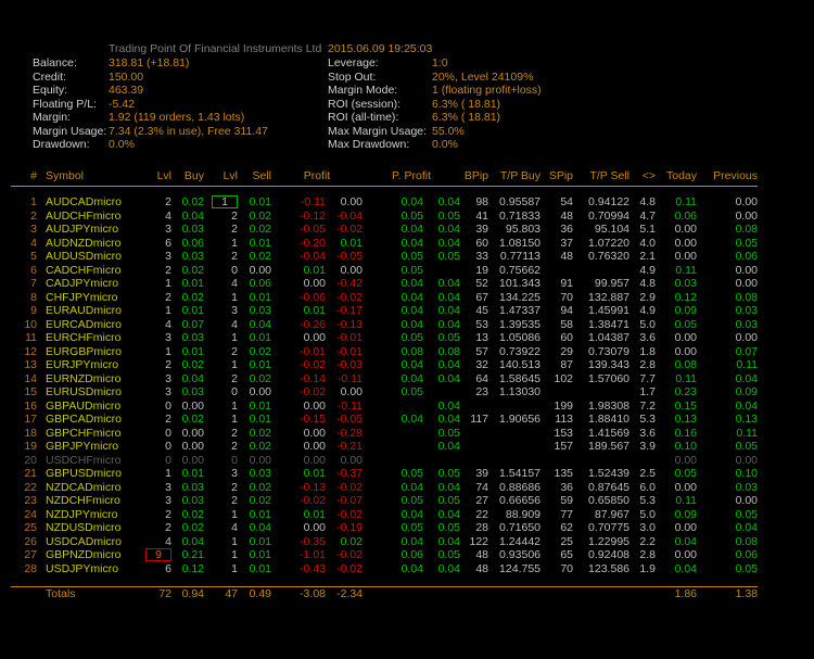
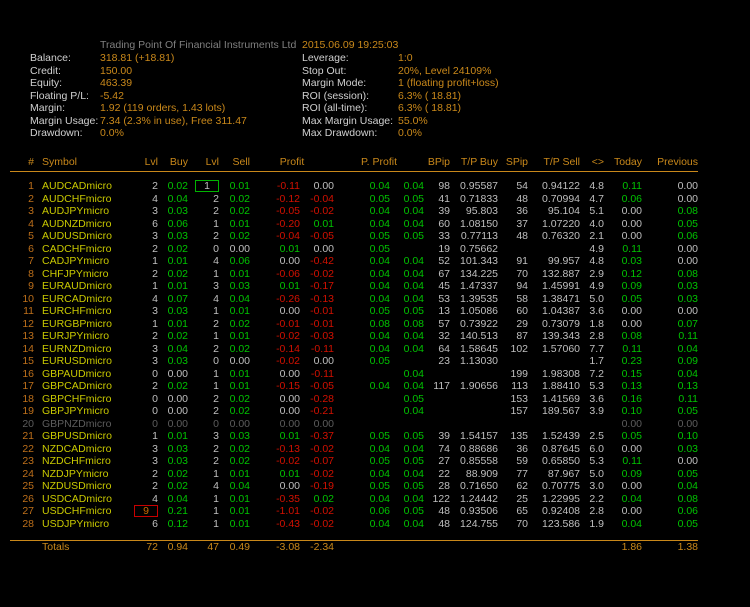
  Trading Point Of Financial Instruments Ltd
  2015.06.09 19:25:03
  Balance:
  318.81 (+18.81)
  Credit:
  150.00
  Equity:
  463.39
  Floating P/L:
  -5.42
  Margin:
  1.92 (119 orders, 1.43 lots)
  Margin Usage:
  7.34 (2.3% in use), Free 311.47
  Drawdown:
  0.0%
  Leverage:
  1:0
  Stop Out:
  20%, Level 24109%
  Margin Mode:
  1 (floating profit+loss)
  ROI (session):
  6.3% ( 18.81)
  ROI (all-time):
  6.3% ( 18.81)
  Max Margin Usage:
  55.0%
  Max Drawdown:
  0.0%
  #	Symbol	Lvl	Buy	Lvl	Sell	Profit	P. Profit	BPip	T/P Buy	SPip	T/P Sell	<>	Today	Previous
  1	AUDCADmicro	2	0.02	1	0.01	-0.11	0.00	0.04	0.04	98	0.95587	54	0.94122	4.8	0.11	0.00
  2	AUDCHFmicro	4	0.04	2	0.02	-0.12	-0.04	0.05	0.05	41	0.71833	48	0.70994	4.7	0.06	0.00
  3	AUDJPYmicro	3	0.03	2	0.02	-0.05	-0.02	0.04	0.04	39	95.803	36	95.104	5.1	0.00	0.08
  4	AUDNZDmicro	6	0.06	1	0.01	-0.20	0.01	0.04	0.04	60	1.08150	37	1.07220	4.0	0.00	0.05
  5	AUDUSDmicro	3	0.03	2	0.02	-0.04	-0.05	0.05	0.05	33	0.77113	48	0.76320	2.1	0.00	0.06
  6	CADCHFmicro	2	0.02	0	0.00	0.01	0.00	0.05		19	0.75662			4.9	0.11	0.00
  7	CADJPYmicro	1	0.01	4	0.06	0.00	-0.42	0.04	0.04	52	101.343	91	99.957	4.8	0.03	0.00
  8	CHFJPYmicro	2	0.02	1	0.01	-0.06	-0.02	0.04	0.04	67	134.225	70	132.887	2.9	0.12	0.08
  9	EURAUDmicro	1	0.01	3	0.03	0.01	-0.17	0.04	0.04	45	1.47337	94	1.45991	4.9	0.09	0.03
  10	EURCADmicro	4	0.07	4	0.04	-0.26	-0.13	0.04	0.04	53	1.39535	58	1.38471	5.0	0.05	0.03
  11	EURCHFmicro	3	0.03	1	0.01	0.00	-0.01	0.05	0.05	13	1.05086	60	1.04387	3.6	0.00	0.00
  12	EURGBPmicro	1	0.01	2	0.02	-0.01	-0.01	0.08	0.08	57	0.73922	29	0.73079	1.8	0.00	0.07
  13	EURJPYmicro	2	0.02	1	0.01	-0.02	-0.03	0.04	0.04	32	140.513	87	139.343	2.8	0.08	0.11
  14	EURNZDmicro	3	0.04	2	0.02	-0.14	-0.11	0.04	0.04	64	1.58645	102	1.57060	7.7	0.11	0.04
  15	EURUSDmicro	3	0.03	0	0.00	-0.02	0.00	0.05		23	1.13030			1.7	0.23	0.09
  16	GBPAUDmicro	0	0.00	1	0.01	0.00	-0.11		0.04			199	1.98308	7.2	0.15	0.04
  17	GBPCADmicro	2	0.02	1	0.01	-0.15	-0.05	0.04	0.04	117	1.90656	113	1.88410	5.3	0.13	0.13
  18	GBPCHFmicro	0	0.00	2	0.02	0.00	-0.28		0.05			153	1.41569	3.6	0.16	0.11
  19	GBPJPYmicro	0	0.00	2	0.02	0.00	-0.21		0.04			157	189.567	3.9	0.10	0.05
- 20	USDCHFmicro	0	0.00	0	0.00	0.00	0.00								0.00	0.00
+ 20	GBPNZDmicro	0	0.00	0	0.00	0.00	0.00								0.00	0.00
  21	GBPUSDmicro	1	0.01	3	0.03	0.01	-0.37	0.05	0.05	39	1.54157	135	1.52439	2.5	0.05	0.10
  22	NZDCADmicro	3	0.03	2	0.02	-0.13	-0.02	0.04	0.04	74	0.88686	36	0.87645	6.0	0.00	0.03
- 23	NZDCHFmicro	3	0.03	2	0.02	-0.02	-0.07	0.05	0.05	27	0.66656	59	0.65850	5.3	0.11	0.00
+ 23	NZDCHFmicro	3	0.03	2	0.02	-0.02	-0.07	0.05	0.05	27	0.85558	59	0.65850	5.3	0.11	0.00
  24	NZDJPYmicro	2	0.02	1	0.01	0.01	-0.02	0.04	0.04	22	88.909	77	87.967	5.0	0.09	0.05
  25	NZDUSDmicro	2	0.02	4	0.04	0.00	-0.19	0.05	0.05	28	0.71650	62	0.70775	3.0	0.00	0.04
  26	USDCADmicro	4	0.04	1	0.01	-0.35	0.02	0.04	0.04	122	1.24442	25	1.22995	2.2	0.04	0.08
- 27	GBPNZDmicro	9	0.21	1	0.01	-1.01	-0.02	0.06	0.05	48	0.93506	65	0.92408	2.8	0.00	0.06
+ 27	USDCHFmicro	9	0.21	1	0.01	-1.01	-0.02	0.06	0.05	48	0.93506	65	0.92408	2.8	0.00	0.06
  28	USDJPYmicro	6	0.12	1	0.01	-0.43	-0.02	0.04	0.04	48	124.755	70	123.586	1.9	0.04	0.05
  	Totals	72	0.94	47	0.49	-3.08	-2.34								1.86	1.38
